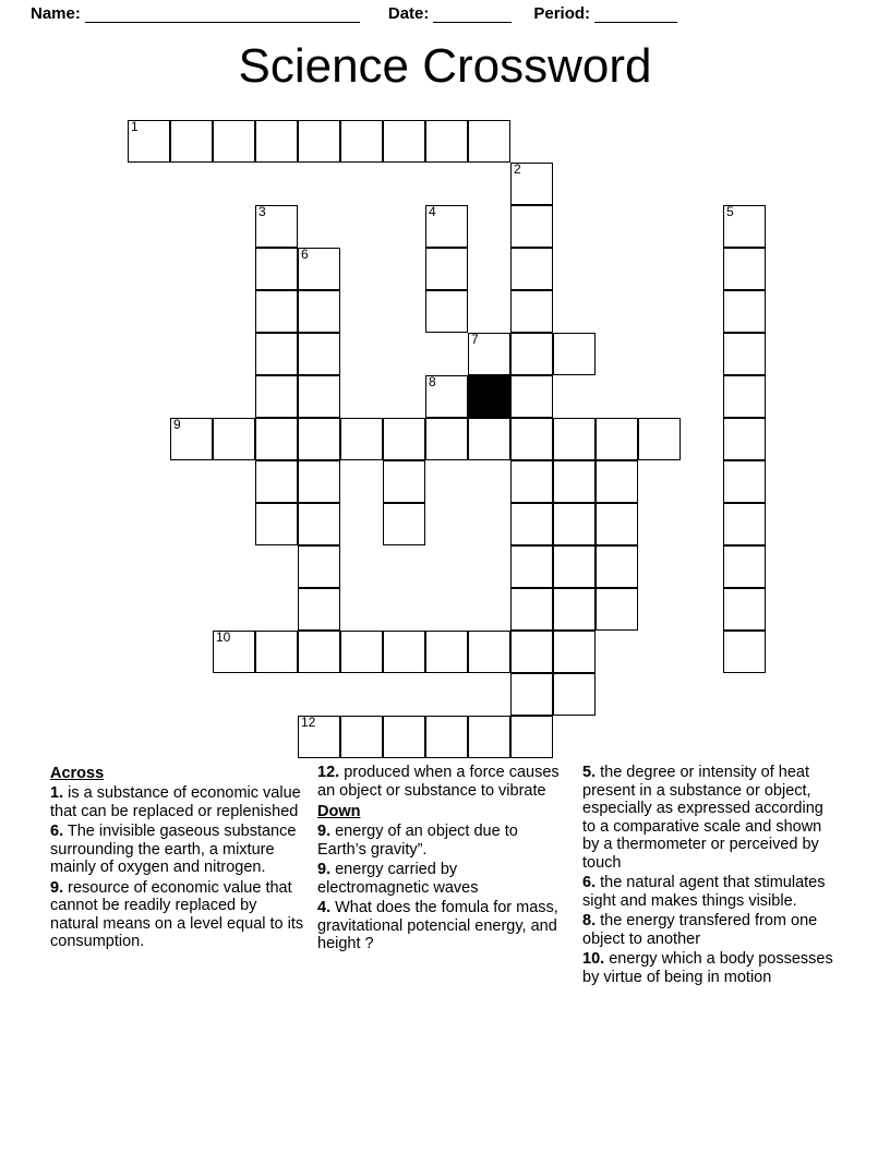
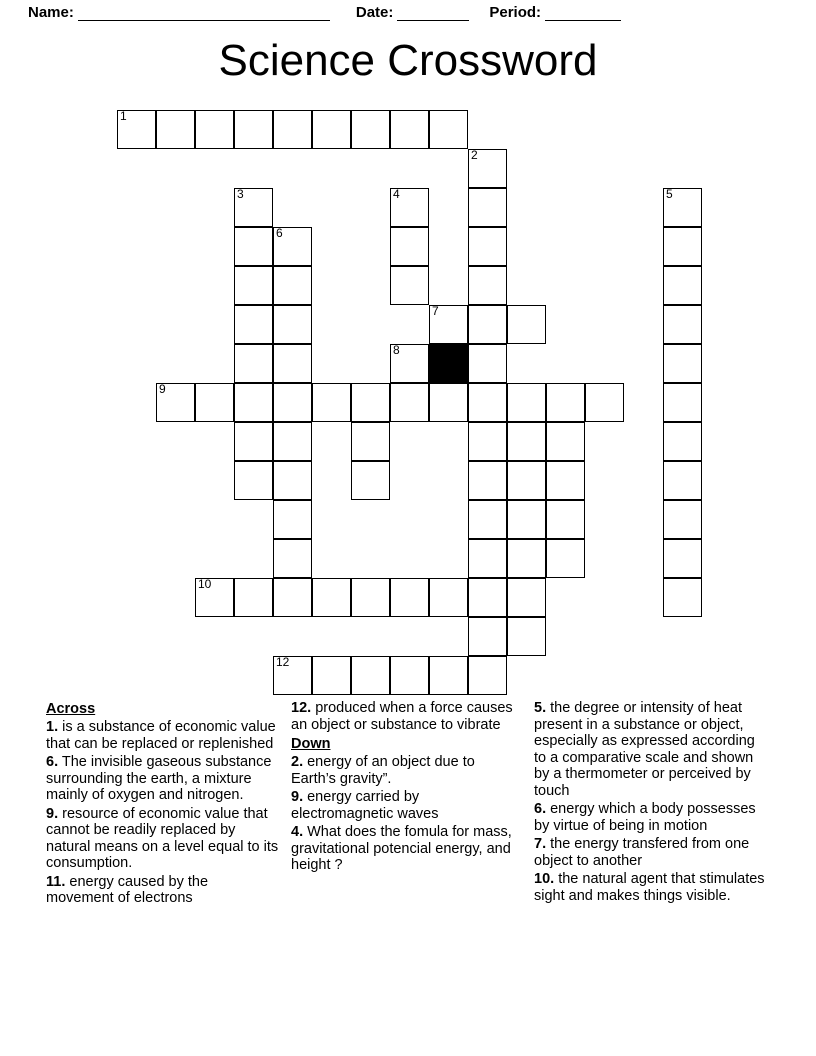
  Name:
  Date:
  Period:
  Science Crossword
  1
  2
  3
  4
  5
  6
  7
  8
  9
  10
  12
  Across
  1. is a substance of economic value that can be replaced or replenished
  6. The invisible gaseous substance surrounding the earth, a mixture mainly of oxygen and nitrogen.
  9. resource of economic value that cannot be readily replaced by natural means on a level equal to its consumption.
+ 11. energy caused by the movement of electrons
  12. produced when a force causes an object or substance to vibrate
  Down
- 9. energy of an object due to Earth’s gravity”.
+ 2. energy of an object due to Earth’s gravity”.
  9. energy carried by electromagnetic waves
  4. What does the fomula for mass, gravitational potencial energy, and height ?
  5. the degree or intensity of heat present in a substance or object, especially as expressed according to a comparative scale and shown by a thermometer or perceived by touch
- 6. the natural agent that stimulates sight and makes things visible.
+ 6. energy which a body possesses by virtue of being in motion
- 8. the energy transfered from one object to another
+ 7. the energy transfered from one object to another
- 10. energy which a body possesses by virtue of being in motion
+ 10. the natural agent that stimulates sight and makes things visible.
